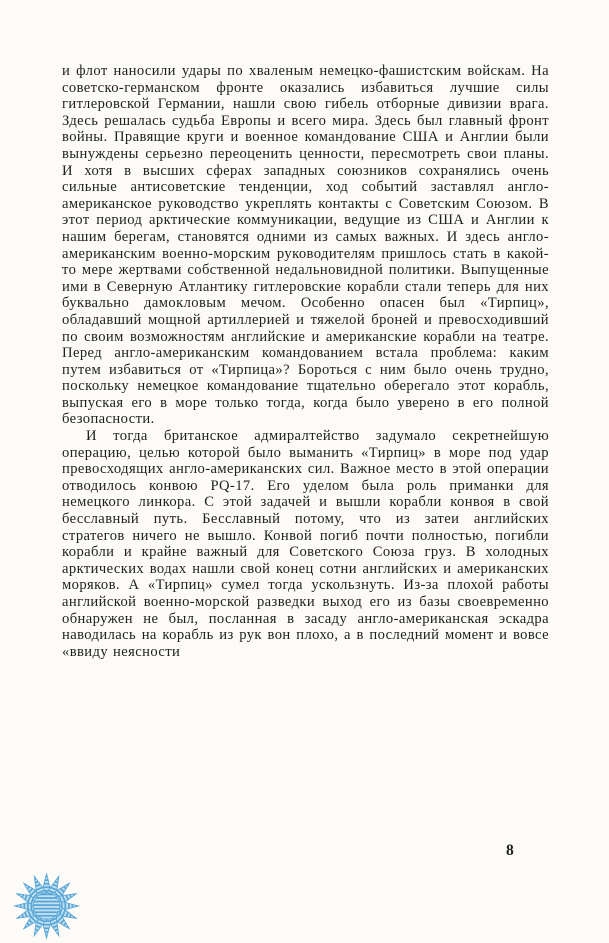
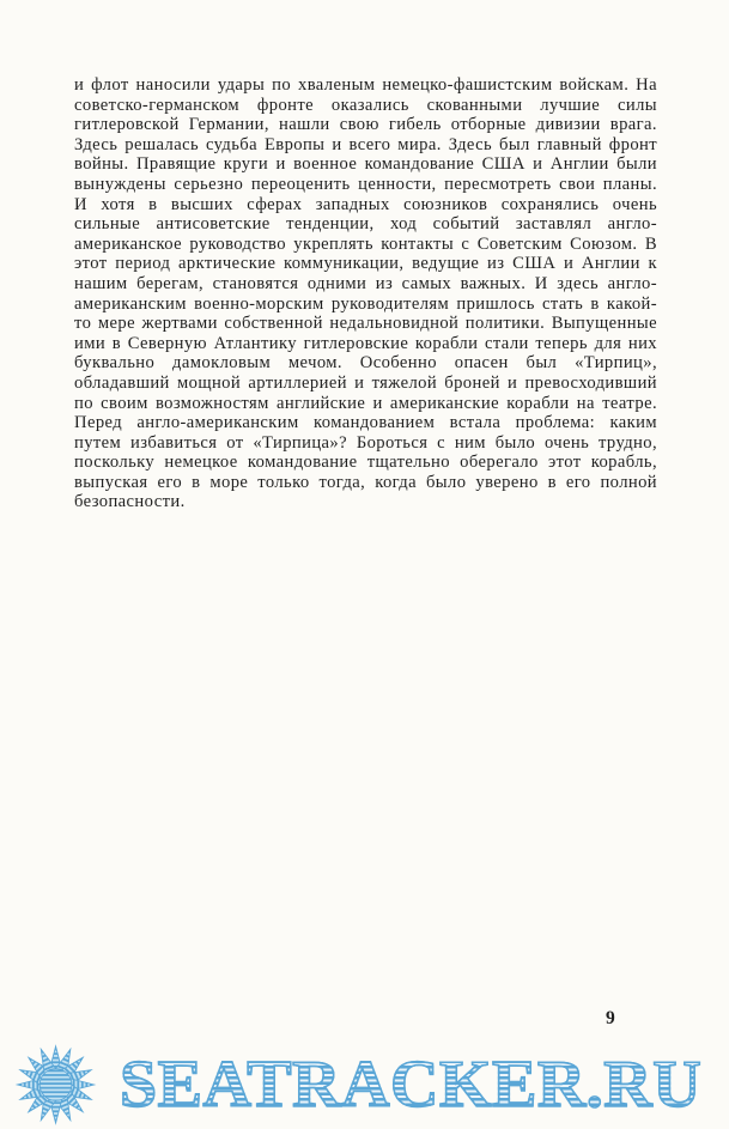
- и флот наносили удары по хваленым немецко-фашистским войскам. На советско-германском фронте оказались избавиться лучшие силы гитлеровской Германии, нашли свою гибель отборные дивизии врага. Здесь решалась судьба Европы и всего мира. Здесь был главный фронт войны. Правящие круги и военное командование США и Англии были вынуждены серьезно переоценить ценности, пересмотреть свои планы. И хотя в высших сферах западных союзников сохранялись очень сильные антисоветские тенденции, ход событий заставлял англо-американское руководство укреплять контакты с Советским Союзом. В этот период арктические коммуникации, ведущие из США и Англии к нашим берегам, становятся одними из самых важных. И здесь англо-американским военно-морским руководителям пришлось стать в какой-то мере жертвами собственной недальновидной политики. Выпущенные ими в Северную Атлантику гитлеровские корабли стали теперь для них буквально дамокловым мечом. Особенно опасен был «Тирпиц», обладавший мощной артиллерией и тяжелой броней и превосходивший по своим возможностям английские и американские корабли на театре. Перед англо-американским командованием встала проблема: каким путем избавиться от «Тирпица»? Бороться с ним было очень трудно, поскольку немецкое командование тщательно оберегало этот корабль, выпуская его в море только тогда, когда было уверено в его полной безопасности.
+ и флот наносили удары по хваленым немецко-фашистским войскам. На советско-германском фронте оказались скованными лучшие силы гитлеровской Германии, нашли свою гибель отборные дивизии врага. Здесь решалась судьба Европы и всего мира. Здесь был главный фронт войны. Правящие круги и военное командование США и Англии были вынуждены серьезно переоценить ценности, пересмотреть свои планы. И хотя в высших сферах западных союзников сохранялись очень сильные антисоветские тенденции, ход событий заставлял англо-американское руководство укреплять контакты с Советским Союзом. В этот период арктические коммуникации, ведущие из США и Англии к нашим берегам, становятся одними из самых важных. И здесь англо-американским военно-морским руководителям пришлось стать в какой-то мере жертвами собственной недальновидной политики. Выпущенные ими в Северную Атлантику гитлеровские корабли стали теперь для них буквально дамокловым мечом. Особенно опасен был «Тирпиц», обладавший мощной артиллерией и тяжелой броней и превосходивший по своим возможностям английские и американские корабли на театре. Перед англо-американским командованием встала проблема: каким путем избавиться от «Тирпица»? Бороться с ним было очень трудно, поскольку немецкое командование тщательно оберегало этот корабль, выпуская его в море только тогда, когда было уверено в его полной безопасности.
- И тогда британское адмиралтейство задумало секретнейшую операцию, целью которой было выманить «Тирпиц» в море под удар превосходящих англо-американских сил. Важное место в этой операции отводилось конвою PQ-17. Его уделом была роль приманки для немецкого линкора. С этой задачей и вышли корабли конвоя в свой бесславный путь. Бесславный потому, что из затеи английских стратегов ничего не вышло. Конвой погиб почти полностью, погибли корабли и крайне важный для Советского Союза груз. В холодных арктических водах нашли свой конец сотни английских и американских моряков. А «Тирпиц» сумел тогда ускользнуть. Из-за плохой работы английской военно-морской разведки выход его из базы своевременно обнаружен не был, посланная в засаду англо-американская эскадра наводилась на корабль из рук вон плохо, а в последний момент и вовсе «ввиду неясности
- 8
+ 9
+ SEATRACKER.RU
